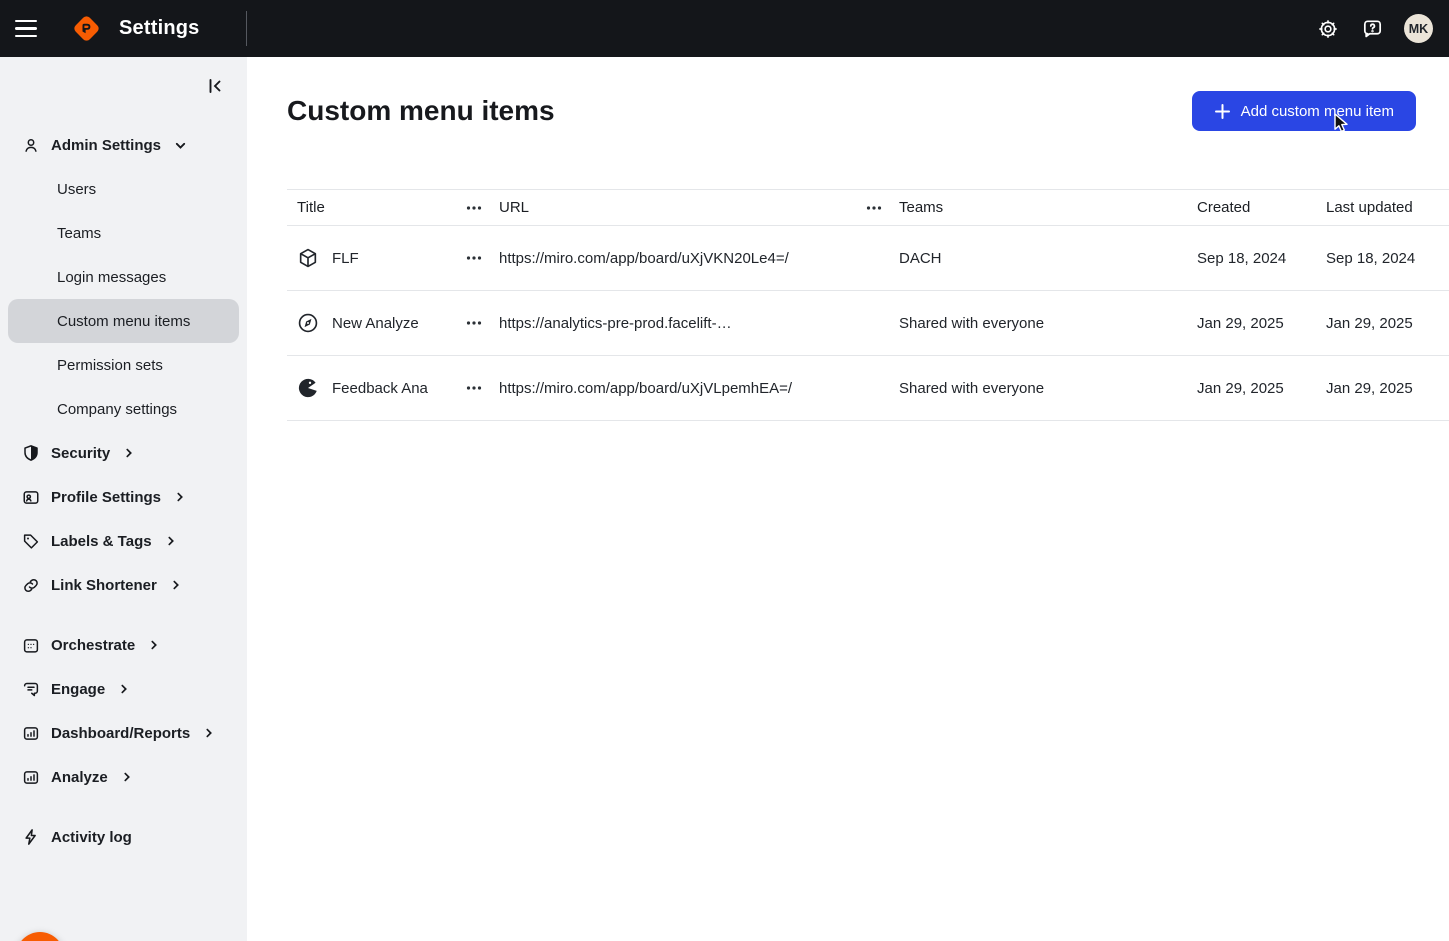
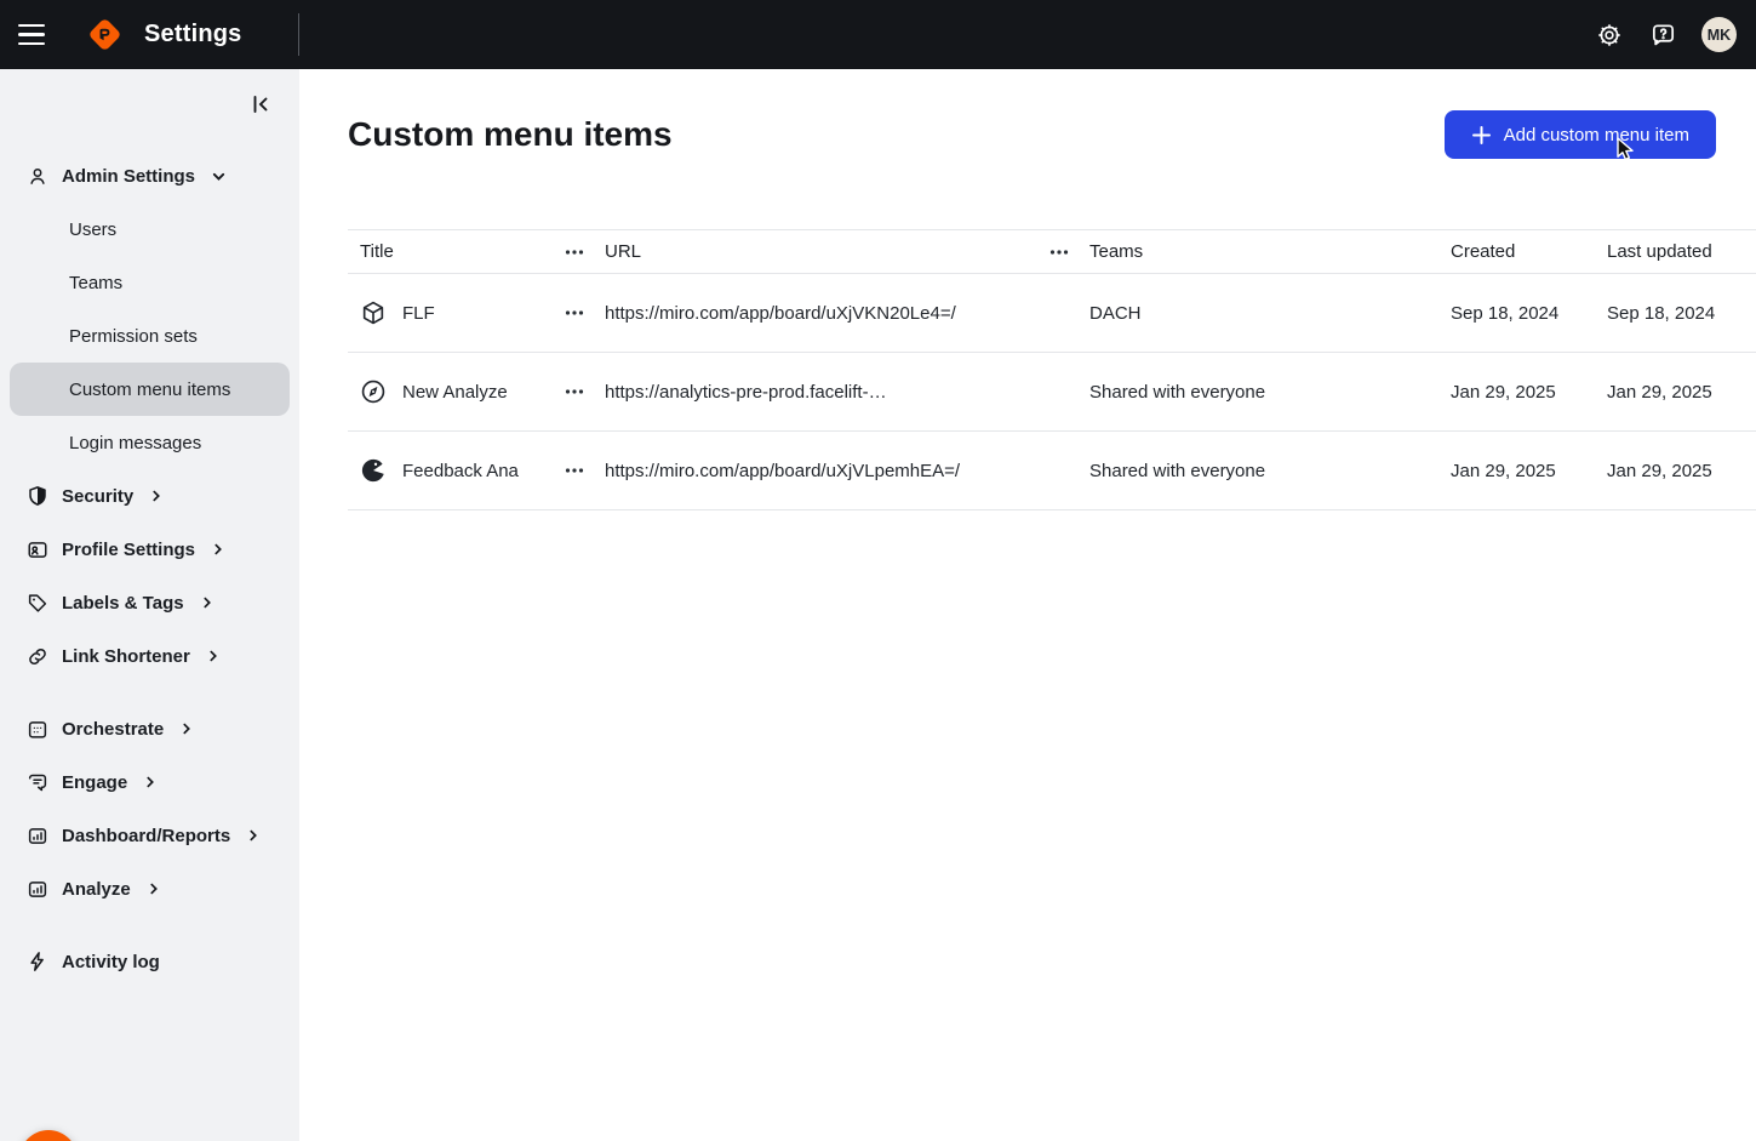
  Settings
  MK
  Admin Settings
  Users
  Teams
- Login messages
+ Permission sets
  Custom menu items
- Permission sets
+ Login messages
- Company settings
  Security
  Profile Settings
  Labels & Tags
  Link Shortener
  Orchestrate
  Engage
  Dashboard/Reports
  Analyze
  Activity log
  Custom menu items
  Add custom menu item
  Title
  URL
  Teams
  Created
  Last updated
  FLF
  https://miro.com/app/board/uXjVKN20Le4=/
  DACH
  Sep 18, 2024
  Sep 18, 2024
  New Analyze
  https://analytics-pre-prod.facelift-…
  Shared with everyone
  Jan 29, 2025
  Jan 29, 2025
  Feedback Ana
  https://miro.com/app/board/uXjVLpemhEA=/
  Shared with everyone
  Jan 29, 2025
  Jan 29, 2025
